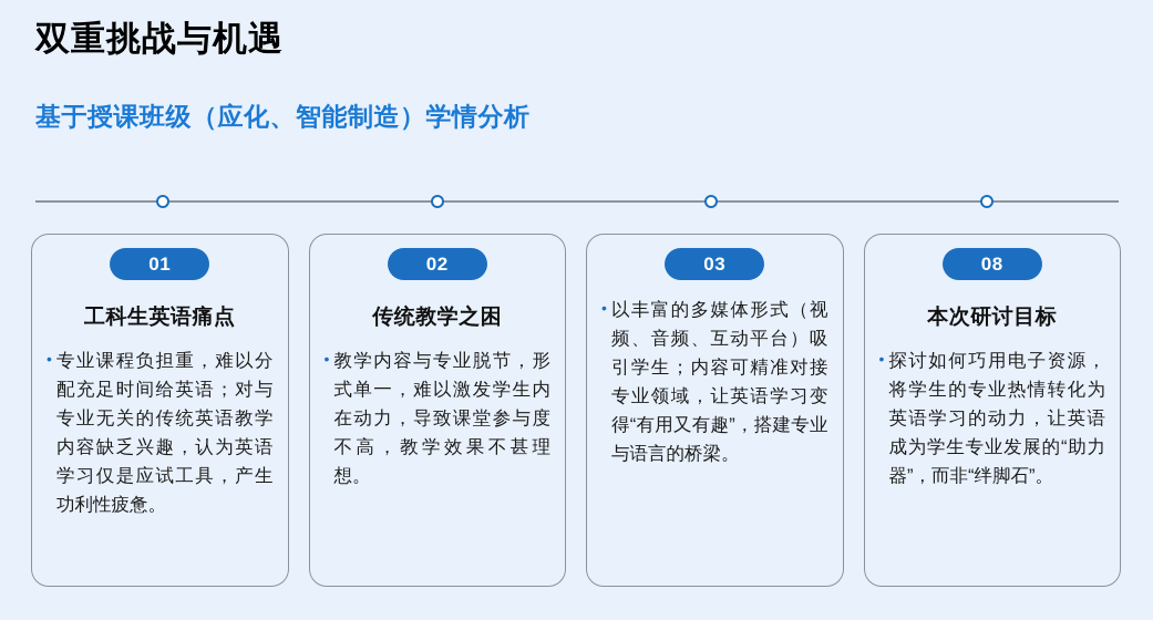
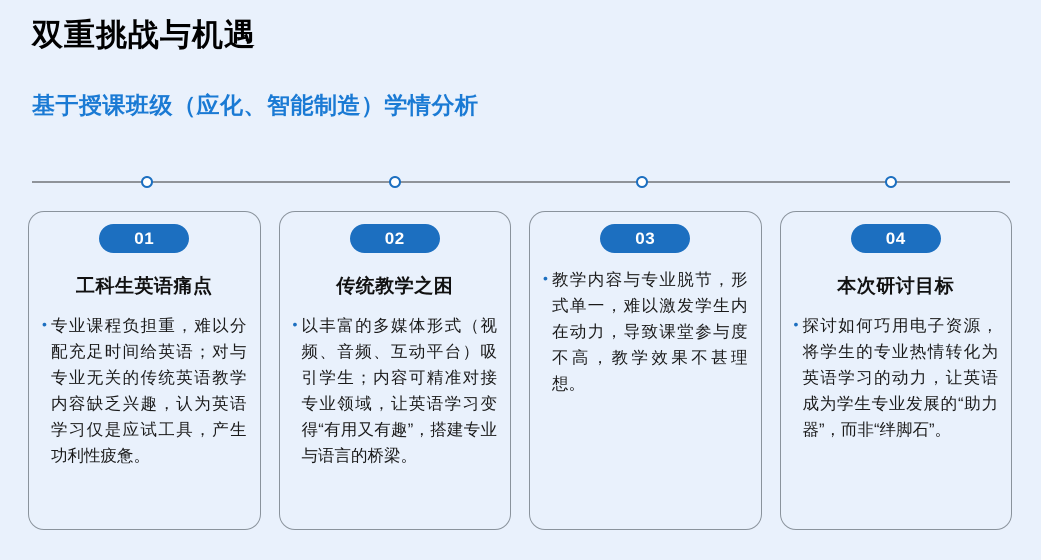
  双重挑战与机遇
  基于授课班级（应化、智能制造）学情分析
  01
  工科生英语痛点
  专业课程负担重，难以分配充足时间给英语；对与专业无关的传统英语教学内容缺乏兴趣，认为英语学习仅是应试工具，产生功利性疲惫。
  02
  传统教学之困
- 教学内容与专业脱节，形式单一，难以激发学生内在动力，导致课堂参与度不高，教学效果不甚理想。
+ 以丰富的多媒体形式（视频、音频、互动平台）吸引学生；内容可精准对接专业领域，让英语学习变得“有用又有趣”，搭建专业与语言的桥梁。
  03
- 以丰富的多媒体形式（视频、音频、互动平台）吸引学生；内容可精准对接专业领域，让英语学习变得“有用又有趣”，搭建专业与语言的桥梁。
+ 教学内容与专业脱节，形式单一，难以激发学生内在动力，导致课堂参与度不高，教学效果不甚理想。
- 08
+ 04
  本次研讨目标
  探讨如何巧用电子资源，将学生的专业热情转化为英语学习的动力，让英语成为学生专业发展的“助力器”，而非“绊脚石”。
